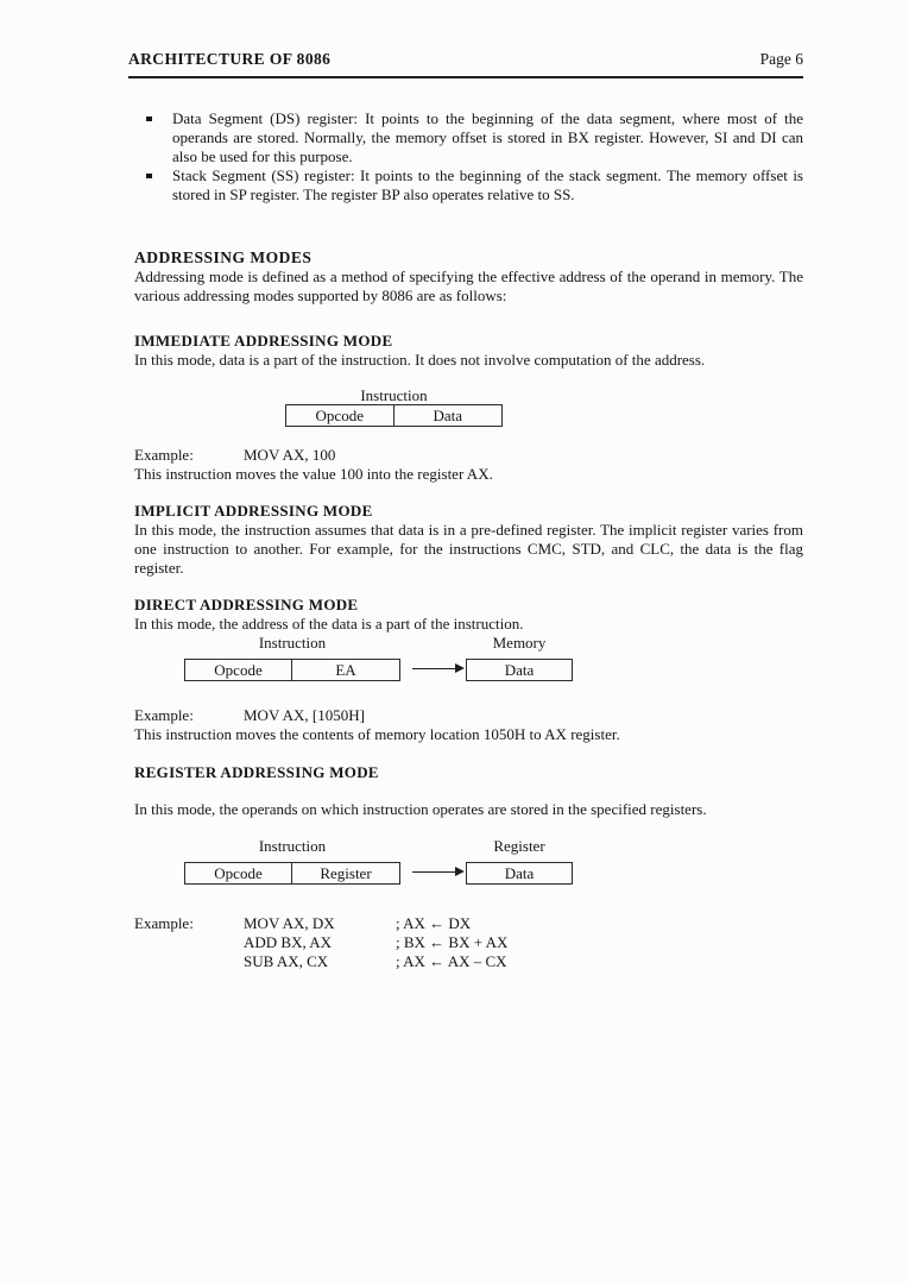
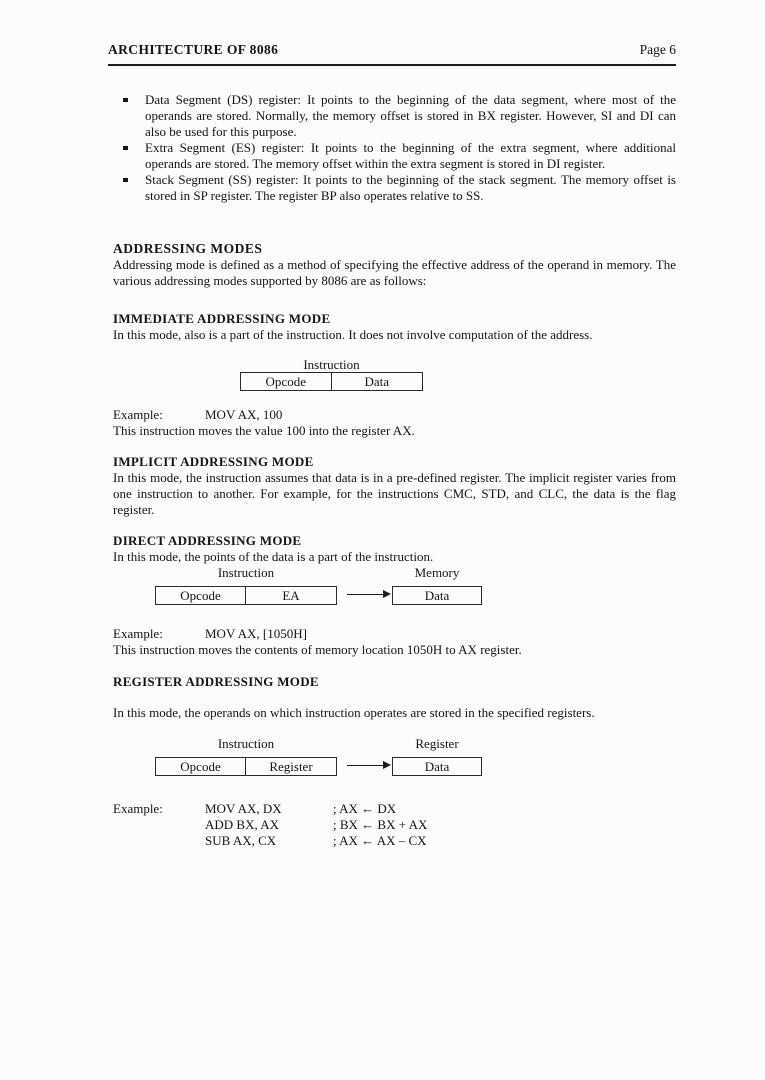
  ARCHITECTURE OF 8086
  Page 6
  Data Segment (DS) register: It points to the beginning of the data segment, where most of the operands are stored. Normally, the memory offset is stored in BX register. However, SI and DI can also be used for this purpose.
+ Extra Segment (ES) register: It points to the beginning of the extra segment, where additional operands are stored. The memory offset within the extra segment is stored in DI register.
  Stack Segment (SS) register: It points to the beginning of the stack segment. The memory offset is stored in SP register. The register BP also operates relative to SS.
  ADDRESSING MODES
  Addressing mode is defined as a method of specifying the effective address of the operand in memory. The various addressing modes supported by 8086 are as follows:
  IMMEDIATE ADDRESSING MODE
- In this mode, data is a part of the instruction. It does not involve computation of the address.
+ In this mode, also is a part of the instruction. It does not involve computation of the address.
  Instruction
  Opcode
  Data
  Example:
  MOV AX, 100
  This instruction moves the value 100 into the register AX.
  IMPLICIT ADDRESSING MODE
  In this mode, the instruction assumes that data is in a pre-defined register. The implicit register varies from one instruction to another. For example, for the instructions CMC, STD, and CLC, the data is the flag register.
  DIRECT ADDRESSING MODE
- In this mode, the address of the data is a part of the instruction.
+ In this mode, the points of the data is a part of the instruction.
  Instruction
  Memory
  Opcode
  EA
  Data
  Example:
  MOV AX, [1050H]
  This instruction moves the contents of memory location 1050H to AX register.
  REGISTER ADDRESSING MODE
  In this mode, the operands on which instruction operates are stored in the specified registers.
  Instruction
  Register
  Opcode
  Register
  Data
  Example:
  MOV AX, DX
  ; AX ← DX
  ADD BX, AX
  ; BX ← BX + AX
  SUB AX, CX
  ; AX ← AX – CX
